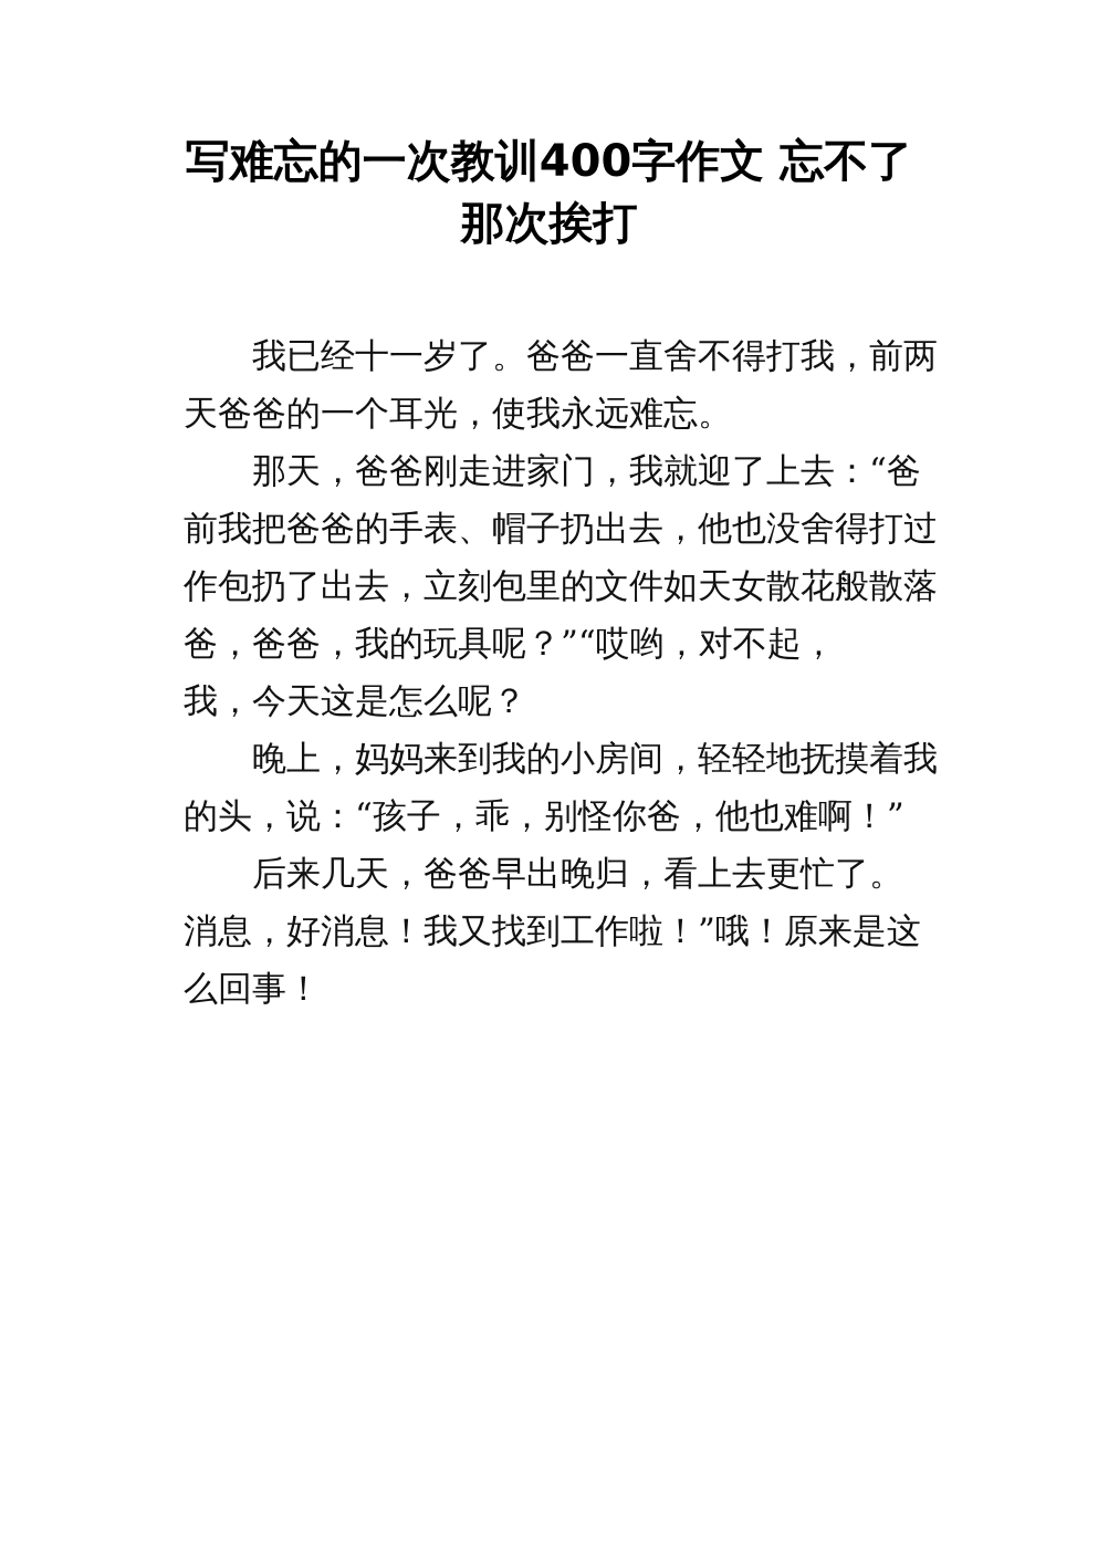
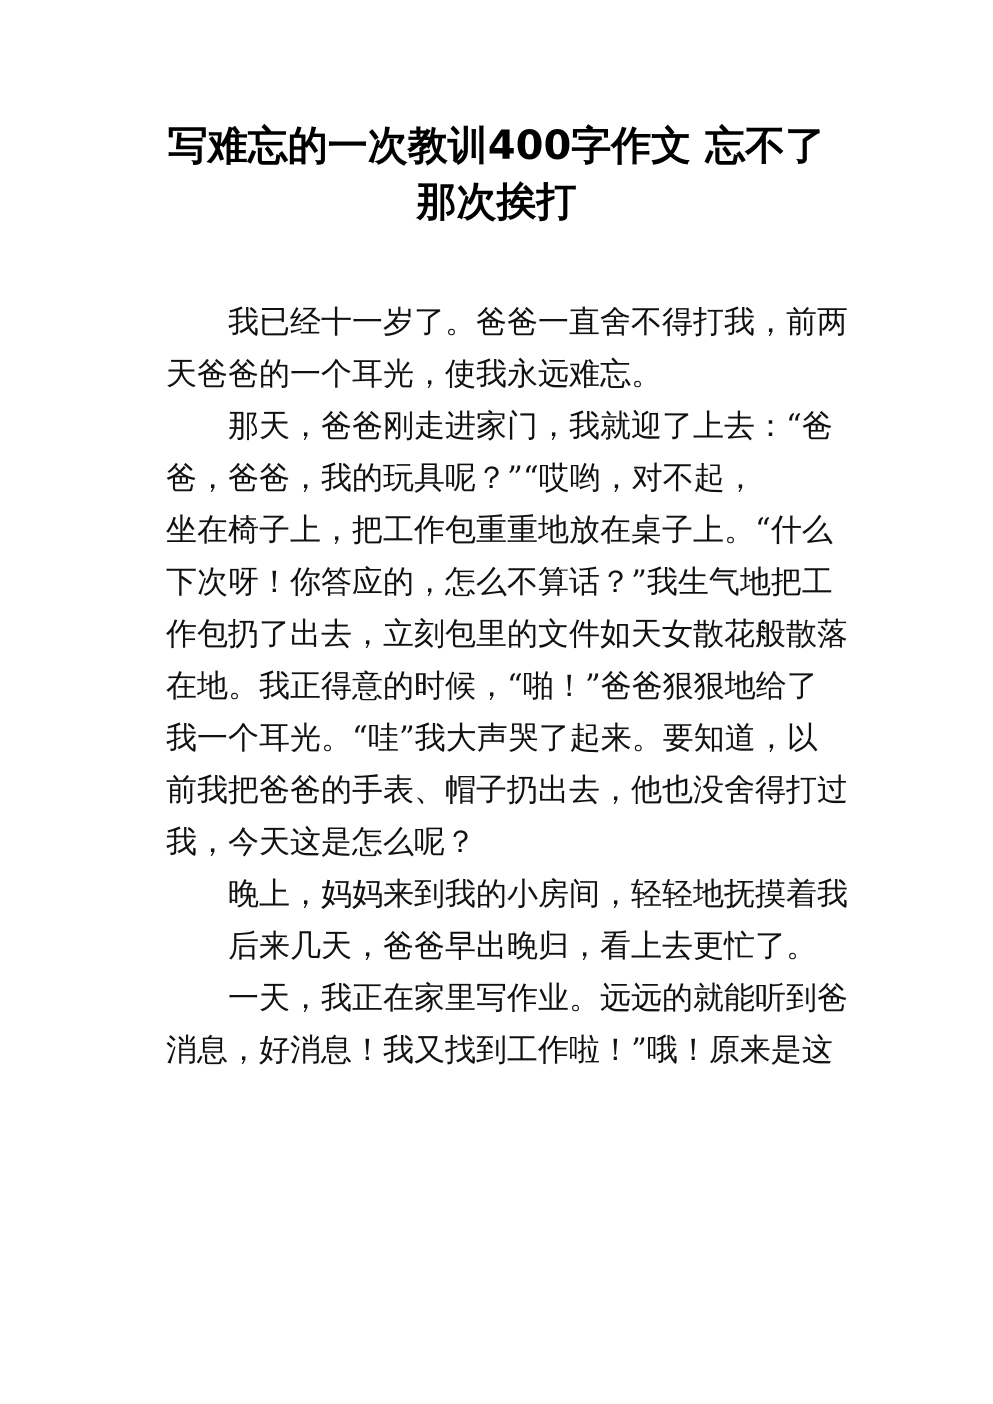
  写难忘的一次教训400字作文 忘不了
  那次挨打
  我已经十一岁了。爸爸一直舍不得打我，前两
  天爸爸的一个耳光，使我永远难忘。
  那天，爸爸刚走进家门，我就迎了上去：“爸
- 前我把爸爸的手表、帽子扔出去，他也没舍得打过
+ 爸，爸爸，我的玩具呢？”“哎哟，对不起，
+ 坐在椅子上，把工作包重重地放在桌子上。“什么
+ 下次呀！你答应的，怎么不算话？”我生气地把工
  作包扔了出去，立刻包里的文件如天女散花般散落
+ 在地。我正得意的时候，“啪！”爸爸狠狠地给了
+ 我一个耳光。“哇”我大声哭了起来。要知道，以
- 爸，爸爸，我的玩具呢？”“哎哟，对不起，
+ 前我把爸爸的手表、帽子扔出去，他也没舍得打过
  我，今天这是怎么呢？
  晚上，妈妈来到我的小房间，轻轻地抚摸着我
- 的头，说：“孩子，乖，别怪你爸，他也难啊！”
  后来几天，爸爸早出晚归，看上去更忙了。
+ 一天，我正在家里写作业。远远的就能听到爸
  消息，好消息！我又找到工作啦！”哦！原来是这
- 么回事！
